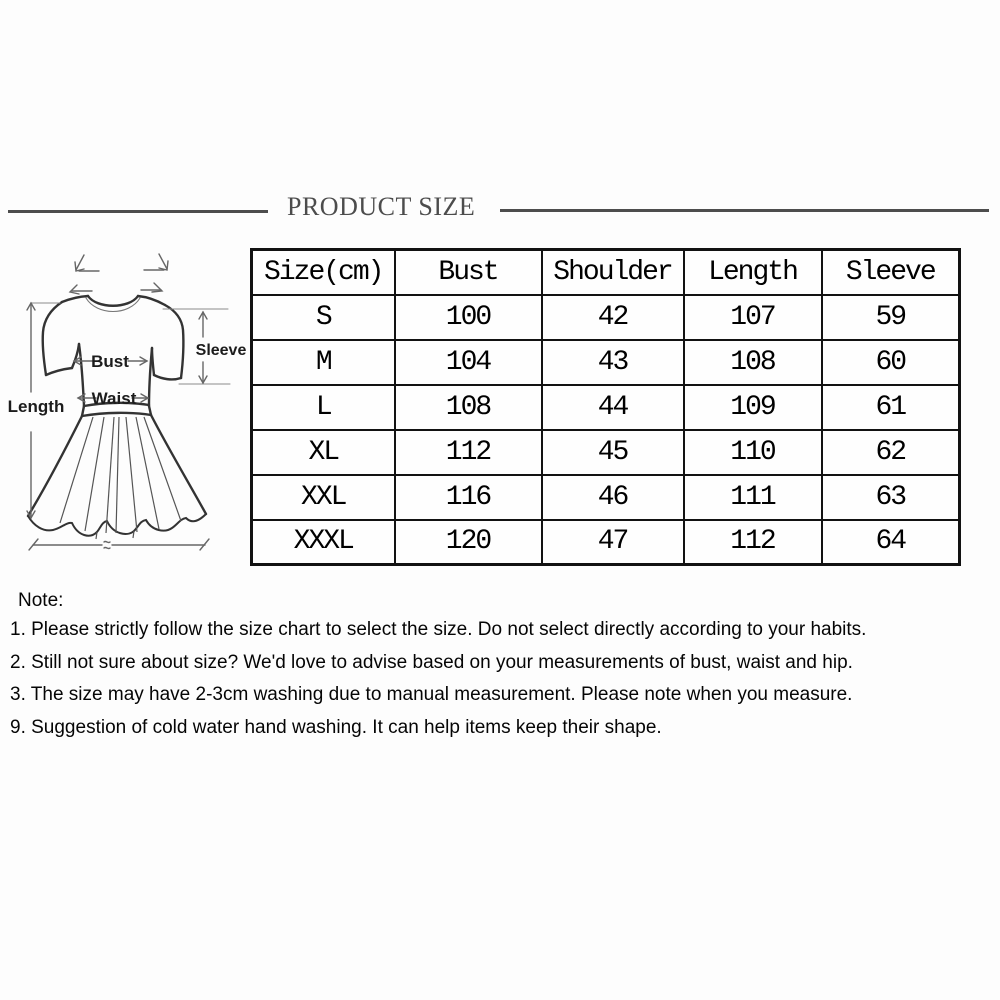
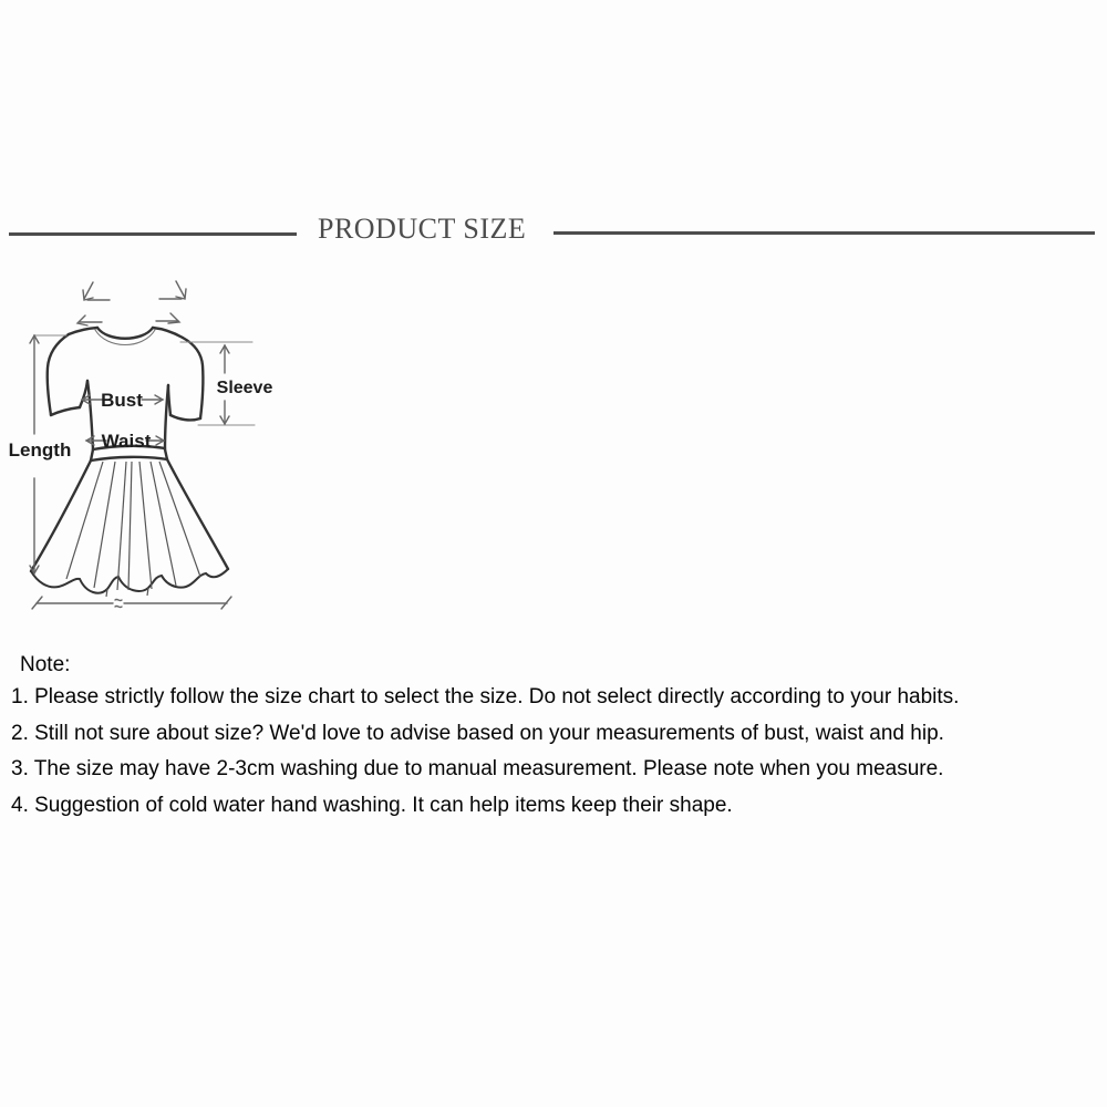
  PRODUCT SIZE
  Bust
  Waist
  Sleeve
  Length
- Size(cm)	Bust	Shoulder	Length	Sleeve
- S	100	42	107	59
- M	104	43	108	60
- L	108	44	109	61
- XL	112	45	110	62
- XXL	116	46	111	63
- XXXL	120	47	112	64
  Note:
  1. Please strictly follow the size chart to select the size. Do not select directly according to your habits.
  2. Still not sure about size? We'd love to advise based on your measurements of bust, waist and hip.
  3. The size may have 2-3cm washing due to manual measurement. Please note when you measure.
- 9. Suggestion of cold water hand washing. It can help items keep their shape.
+ 4. Suggestion of cold water hand washing. It can help items keep their shape.
